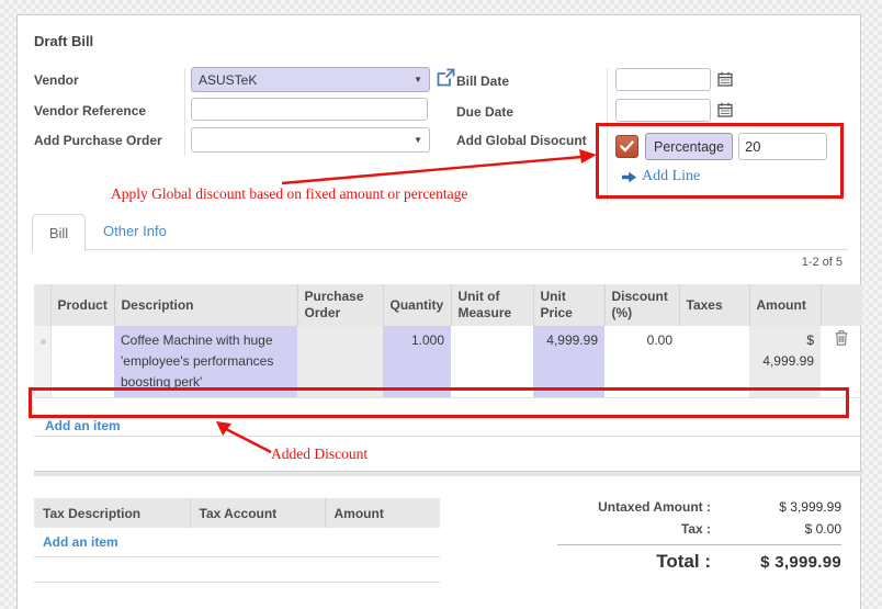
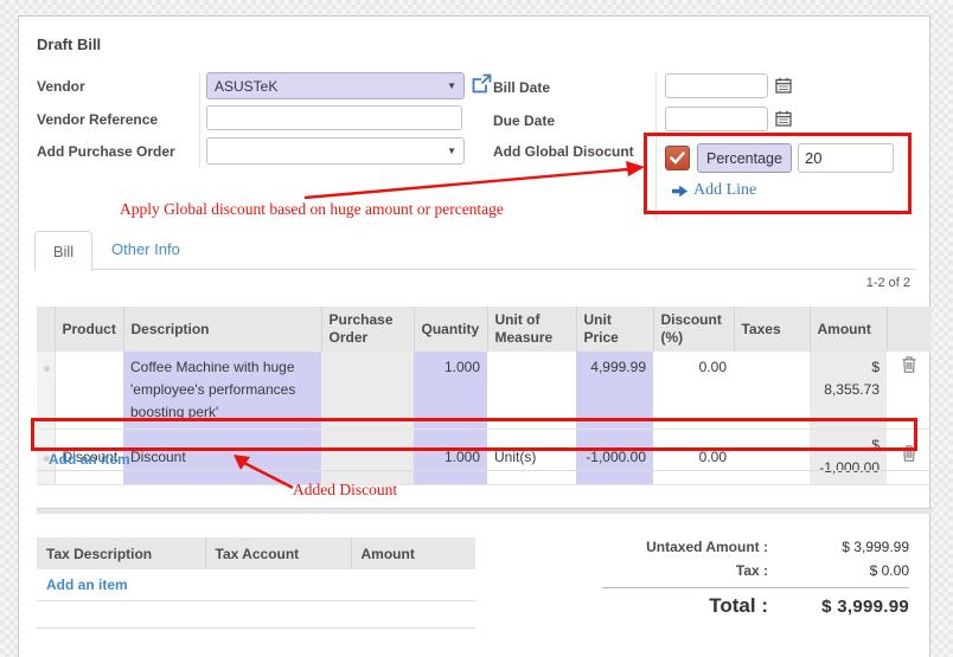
  Draft Bill
  Vendor
  Vendor Reference
  Add Purchase Order
  ASUSTeK
  ▼
  ▼
  Bill Date
  Due Date
  Add Global Disocunt
  Percentage
  20
  Add Line
  Bill
  Other Info
- 1-2 of 5
+ 1-2 of 2
  	Product	Description	Purchase Order	Quantity	Unit of Measure	Unit Price	Discount (%)	Taxes	Amount
- 		Coffee Machine with huge 'employee's performances boosting perk'		1.000		4,999.99	0.00		$ 4,999.99
+ 		Coffee Machine with huge 'employee's performances boosting perk'		1.000		4,999.99	0.00		$ 8,355.73
+ 	Discount	Discount		1.000	Unit(s)	-1,000.00	0.00		$ -1,000.00
  Add an item
  Tax Description	Tax Account	Amount
  Add an item
  Untaxed Amount :
  $ 3,999.99
  Tax :
  $ 0.00
  Total :
  $ 3,999.99
- Apply Global discount based on fixed amount or percentage
+ Apply Global discount based on huge amount or percentage
  Added Discount
